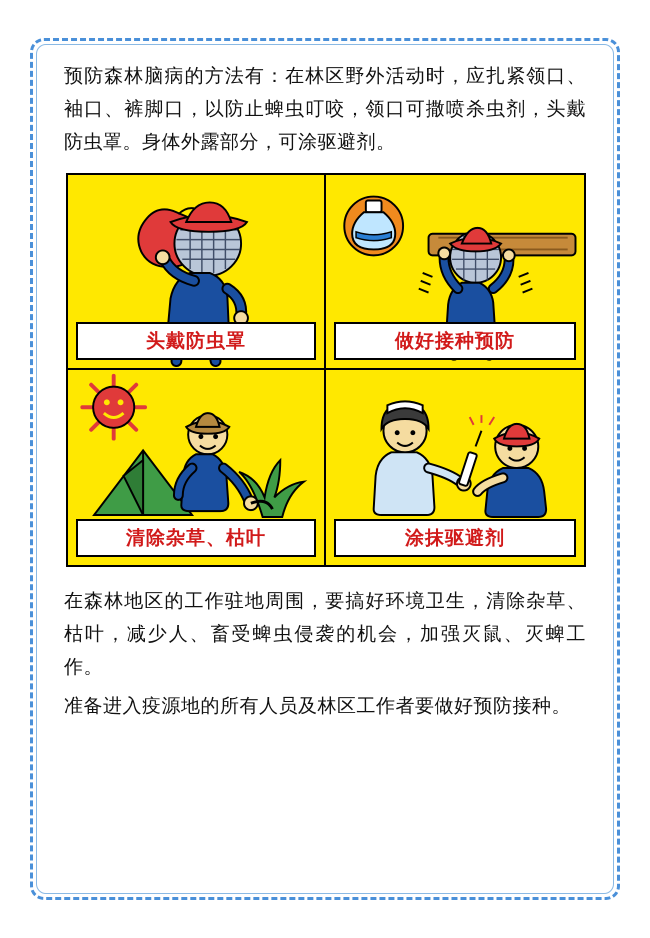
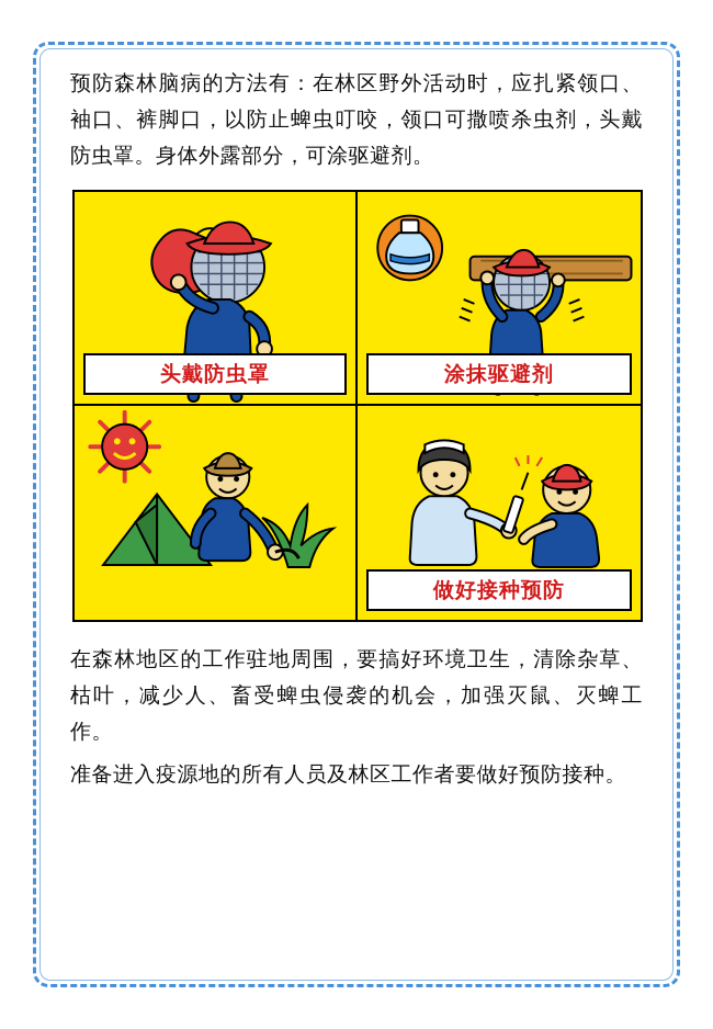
  预防森林脑病的方法有：在林区野外活动时，应扎紧领口、袖口、裤脚口，以防止蜱虫叮咬，领口可撒喷杀虫剂，头戴防虫罩。身体外露部分，可涂驱避剂。
  头戴防虫罩
- 做好接种预防
+ 涂抹驱避剂
- 清除杂草、枯叶
- 涂抹驱避剂
+ 做好接种预防
  在森林地区的工作驻地周围，要搞好环境卫生，清除杂草、枯叶，减少人、畜受蜱虫侵袭的机会，加强灭鼠、灭蜱工作。
  准备进入疫源地的所有人员及林区工作者要做好预防接种。
